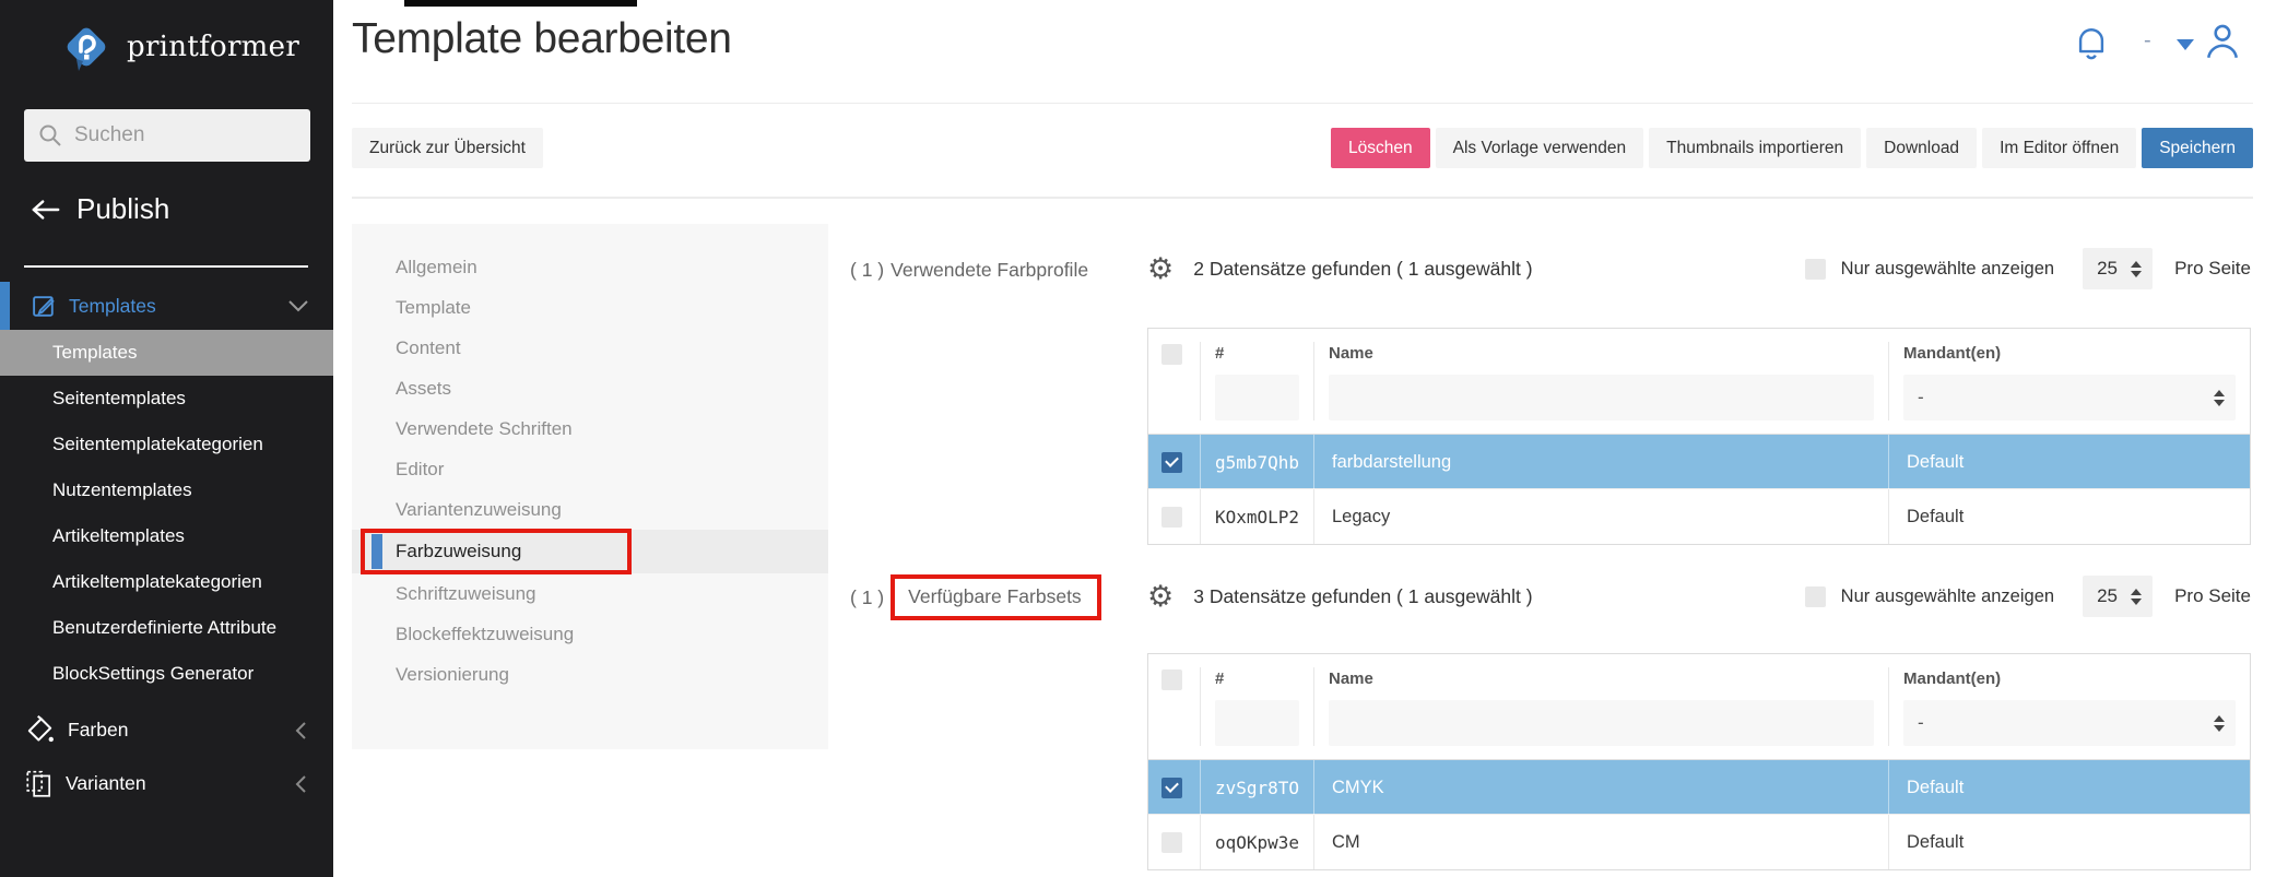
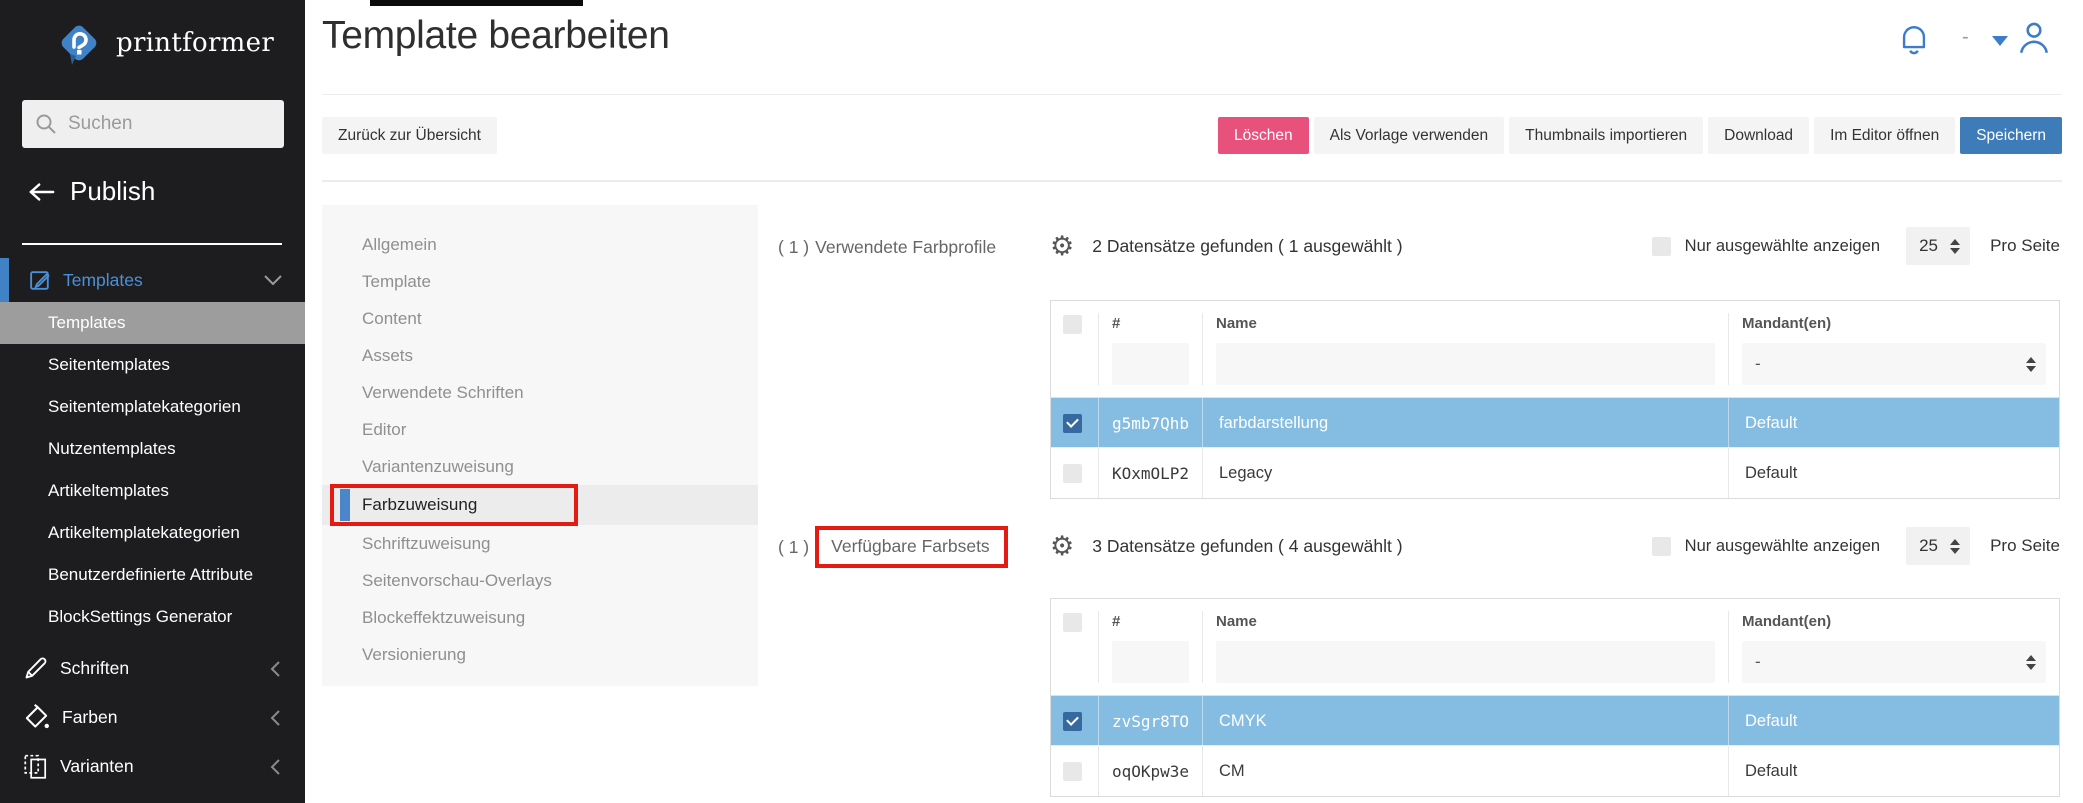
  printformer
  Suchen
  Publish
  Templates
  Templates
  Seitentemplates
  Seitentemplatekategorien
  Nutzentemplates
  Artikeltemplates
  Artikeltemplatekategorien
  Benutzerdefinierte Attribute
  BlockSettings Generator
+ Schriften
  Farben
  Varianten
  Template bearbeiten
  -
  Zurück zur Übersicht
  Löschen
  Als Vorlage verwenden
  Thumbnails importieren
  Download
  Im Editor öffnen
  Speichern
  Allgemein
  Template
  Content
  Assets
  Verwendete Schriften
  Editor
  Variantenzuweisung
  Farbzuweisung
  Schriftzuweisung
+ Seitenvorschau-Overlays
  Blockeffektzuweisung
  Versionierung
  ( 1 )
  Verwendete Farbprofile
  ⚙
  2 Datensätze gefunden ( 1 ausgewählt )
  Nur ausgewählte anzeigen
  25
  Pro Seite
  #
  Name
  Mandant(en)
  -
  g5mb7Qhb
  farbdarstellung
  Default
  KOxmOLP2
  Legacy
  Default
  ( 1 )
  Verfügbare Farbsets
  ⚙
- 3 Datensätze gefunden ( 1 ausgewählt )
+ 3 Datensätze gefunden ( 4 ausgewählt )
  Nur ausgewählte anzeigen
  25
  Pro Seite
  #
  Name
  Mandant(en)
  -
  zvSgr8TO
  CMYK
  Default
  oqOKpw3e
  CM
  Default
